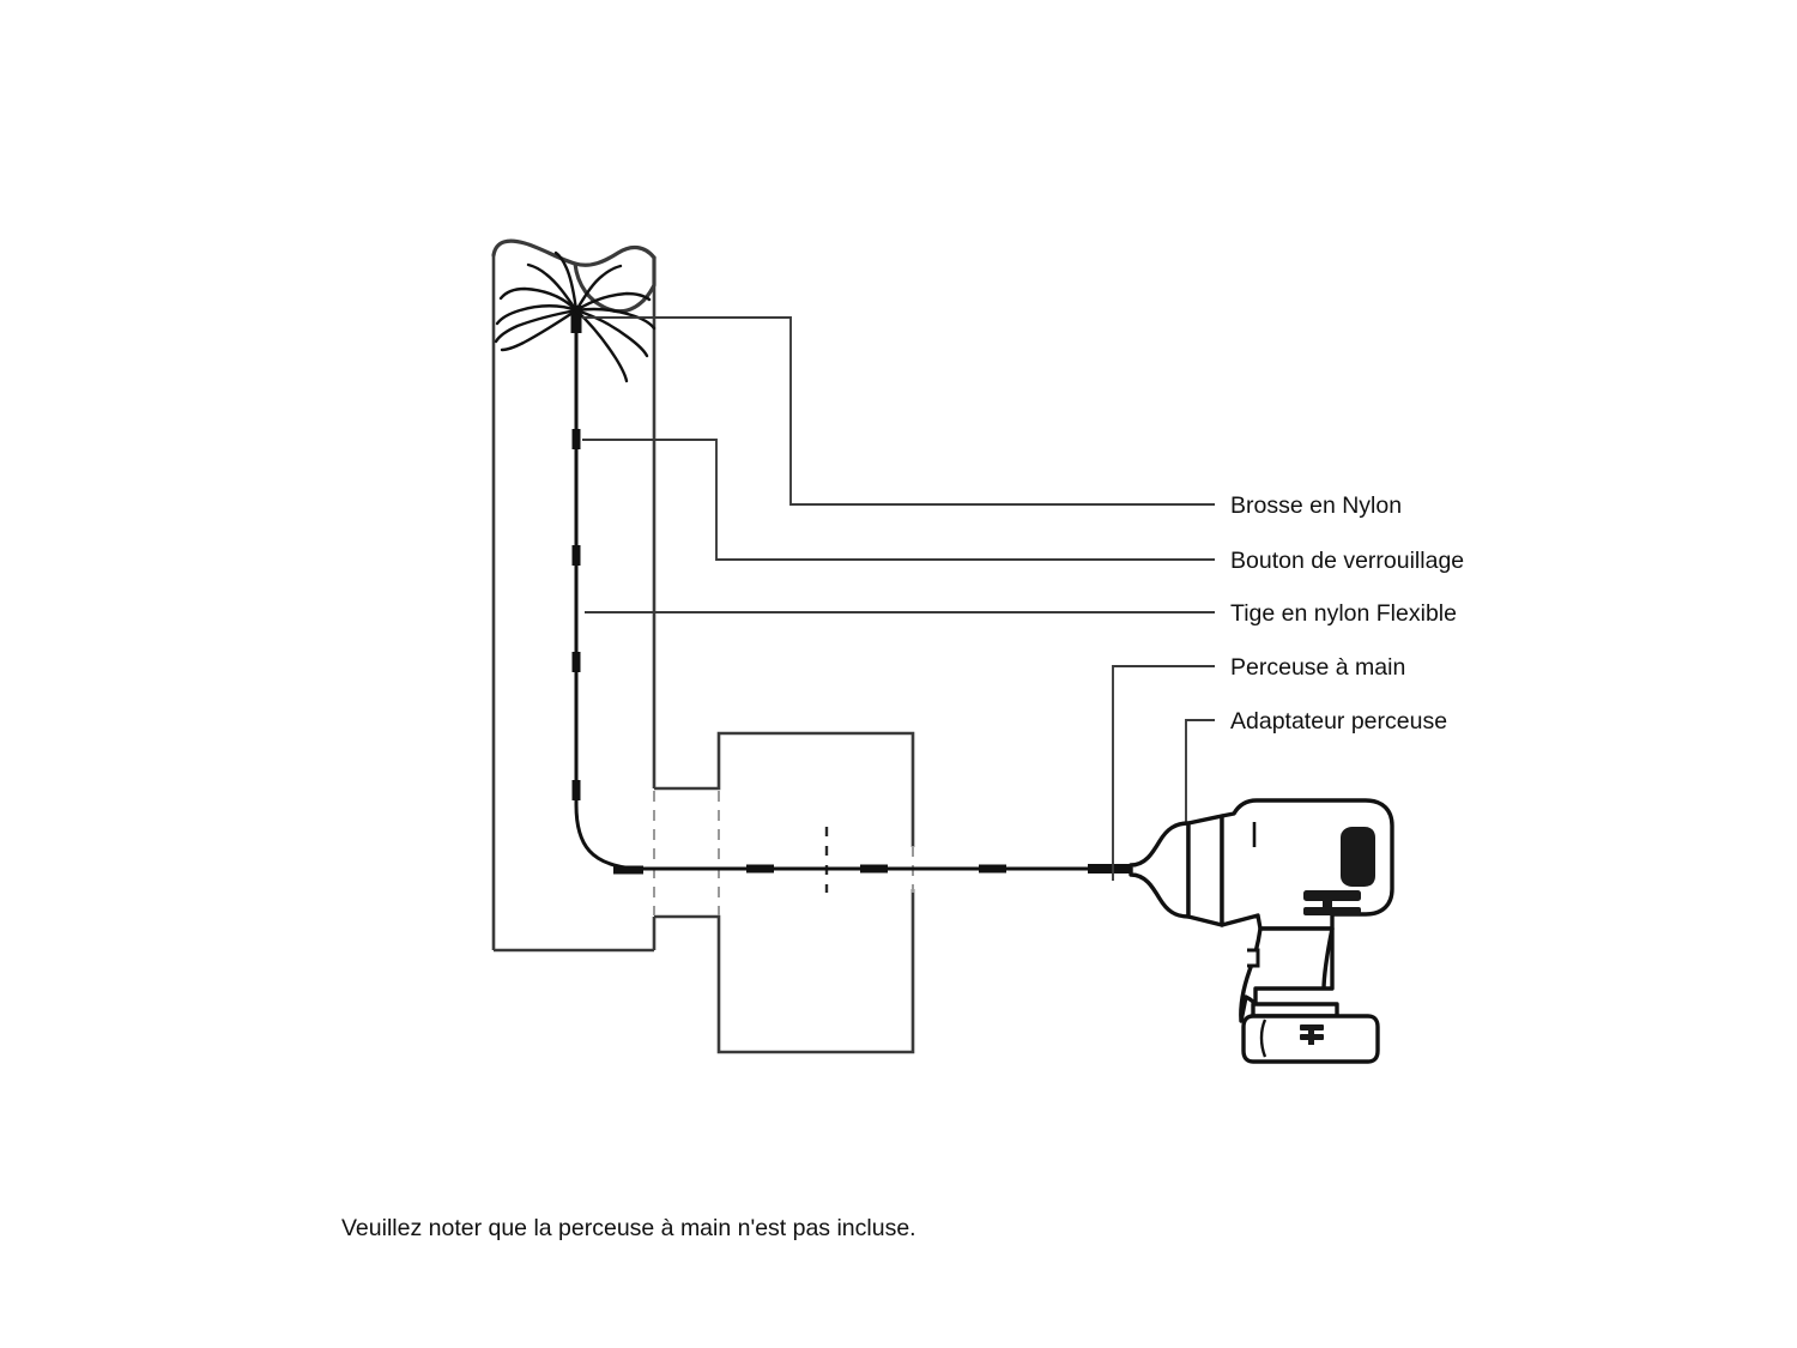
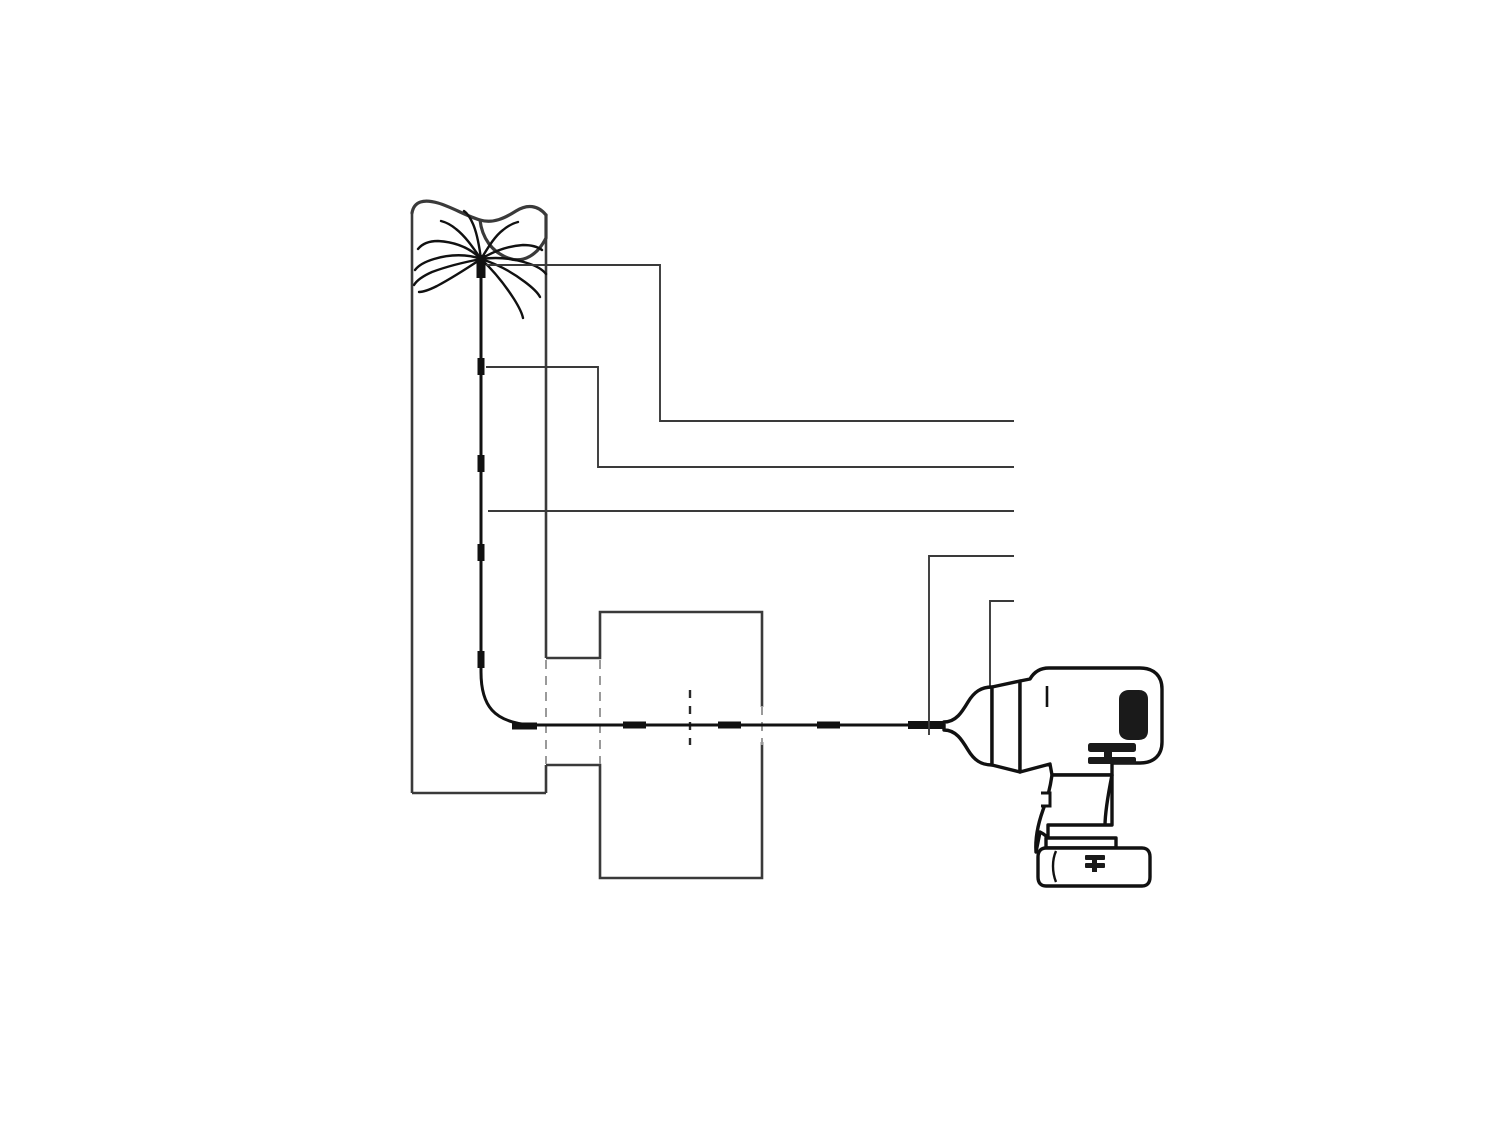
- Brosse en Nylon
- Bouton de verrouillage
- Tige en nylon Flexible
- Perceuse à main
- Adaptateur perceuse
- Veuillez noter que la perceuse à main n'est pas incluse.
